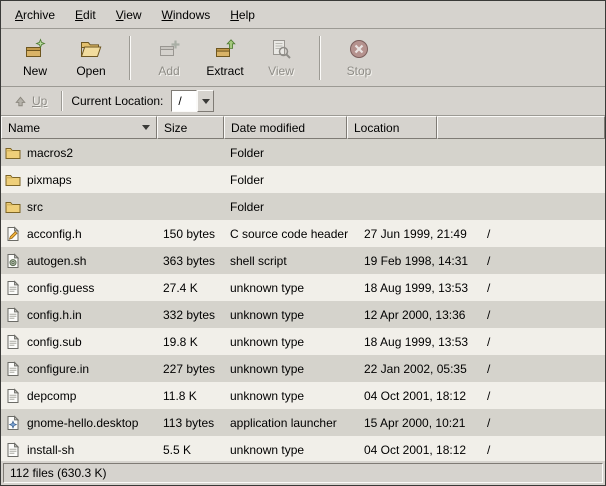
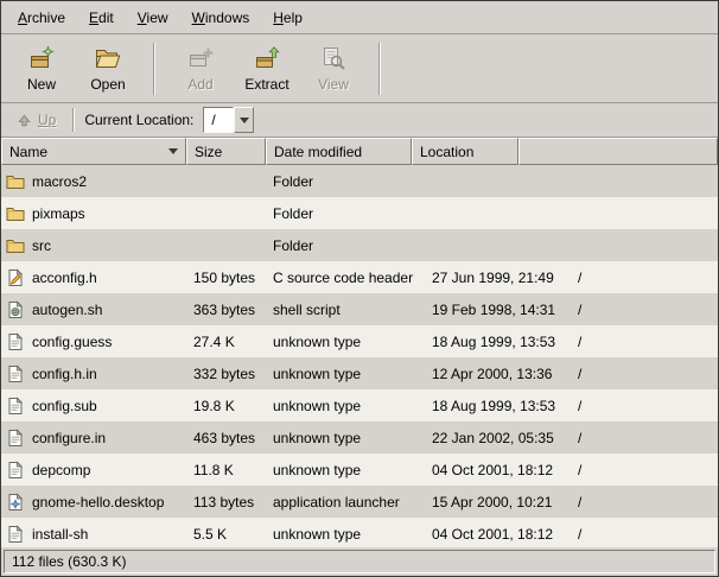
  Archive
  Edit
  View
  Windows
  Help
  New
  Open
  Add
  Extract
  View
- Stop
  Up
  Current Location:
  /
  Name
  Size
  Date modified
  Location
  macros2
  Folder
  pixmaps
  Folder
  src
  Folder
  acconfig.h
  150 bytes
  C source code header
  27 Jun 1999, 21:49
  /
  autogen.sh
  363 bytes
  shell script
  19 Feb 1998, 14:31
  /
  config.guess
  27.4 K
  unknown type
  18 Aug 1999, 13:53
  /
  config.h.in
  332 bytes
  unknown type
  12 Apr 2000, 13:36
  /
  config.sub
  19.8 K
  unknown type
  18 Aug 1999, 13:53
  /
  configure.in
- 227 bytes
+ 463 bytes
  unknown type
  22 Jan 2002, 05:35
  /
  depcomp
  11.8 K
  unknown type
  04 Oct 2001, 18:12
  /
  gnome-hello.desktop
  113 bytes
  application launcher
  15 Apr 2000, 10:21
  /
  install-sh
  5.5 K
  unknown type
  04 Oct 2001, 18:12
  /
  112 files (630.3 K)
